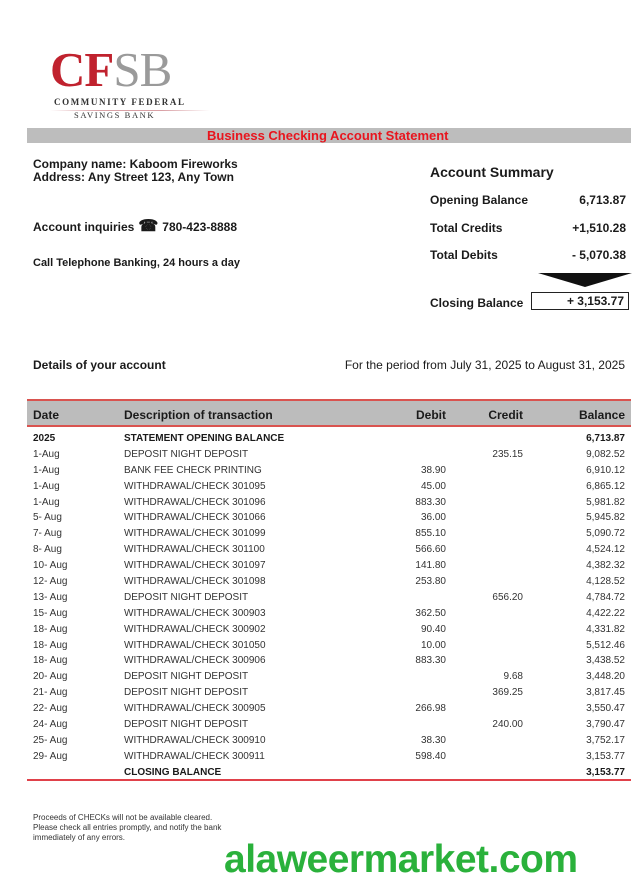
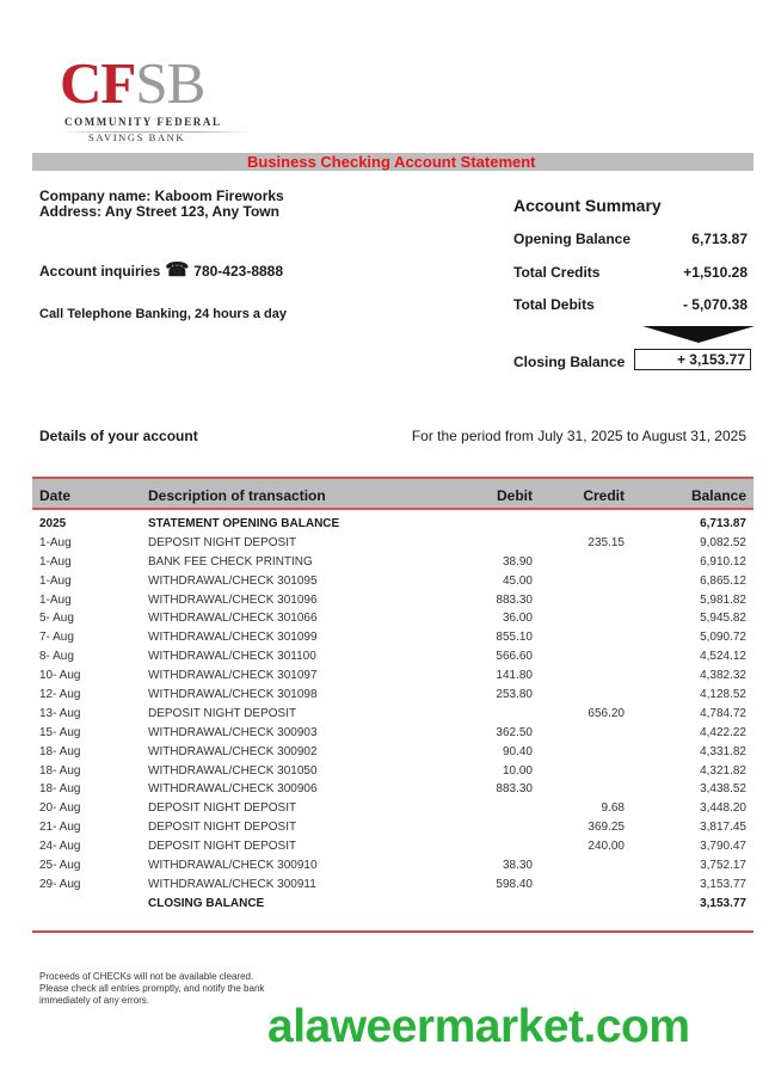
  CFSB
  COMMUNITY FEDERAL
  SAVINGS BANK
  Business Checking Account Statement
  Company name: Kaboom Fireworks
  Address: Any Street 123, Any Town
  Account inquiries
  ☎
  780-423-8888
  Call Telephone Banking, 24 hours a day
  Account Summary
  Opening Balance
  6,713.87
  Total Credits
  +1,510.28
  Total Debits
  - 5,070.38
  Closing Balance
  + 3,153.77
  Details of your account
  For the period from July 31, 2025 to August 31, 2025
  Date
  Description of transaction
  Debit
  Credit
  Balance
  2025
  STATEMENT OPENING BALANCE
  6,713.87
  1-Aug
  DEPOSIT NIGHT DEPOSIT
  235.15
  9,082.52
  1-Aug
  BANK FEE CHECK PRINTING
  38.90
  6,910.12
  1-Aug
  WITHDRAWAL/CHECK 301095
  45.00
  6,865.12
  1-Aug
  WITHDRAWAL/CHECK 301096
  883.30
  5,981.82
  5- Aug
  WITHDRAWAL/CHECK 301066
  36.00
  5,945.82
  7- Aug
  WITHDRAWAL/CHECK 301099
  855.10
  5,090.72
  8- Aug
  WITHDRAWAL/CHECK 301100
  566.60
  4,524.12
  10- Aug
  WITHDRAWAL/CHECK 301097
  141.80
  4,382.32
  12- Aug
  WITHDRAWAL/CHECK 301098
  253.80
  4,128.52
  13- Aug
  DEPOSIT NIGHT DEPOSIT
  656.20
  4,784.72
  15- Aug
  WITHDRAWAL/CHECK 300903
  362.50
  4,422.22
  18- Aug
  WITHDRAWAL/CHECK 300902
  90.40
  4,331.82
  18- Aug
  WITHDRAWAL/CHECK 301050
  10.00
- 5,512.46
+ 4,321.82
  18- Aug
  WITHDRAWAL/CHECK 300906
  883.30
  3,438.52
  20- Aug
  DEPOSIT NIGHT DEPOSIT
  9.68
  3,448.20
  21- Aug
  DEPOSIT NIGHT DEPOSIT
  369.25
  3,817.45
- 22- Aug
- WITHDRAWAL/CHECK 300905
- 266.98
- 3,550.47
  24- Aug
  DEPOSIT NIGHT DEPOSIT
  240.00
  3,790.47
  25- Aug
  WITHDRAWAL/CHECK 300910
  38.30
  3,752.17
  29- Aug
  WITHDRAWAL/CHECK 300911
  598.40
  3,153.77
  CLOSING BALANCE
  3,153.77
  Proceeds of CHECKs will not be available cleared. Please check all entries promptly, and notify the bank immediately of any errors.
  alaweermarket.com
